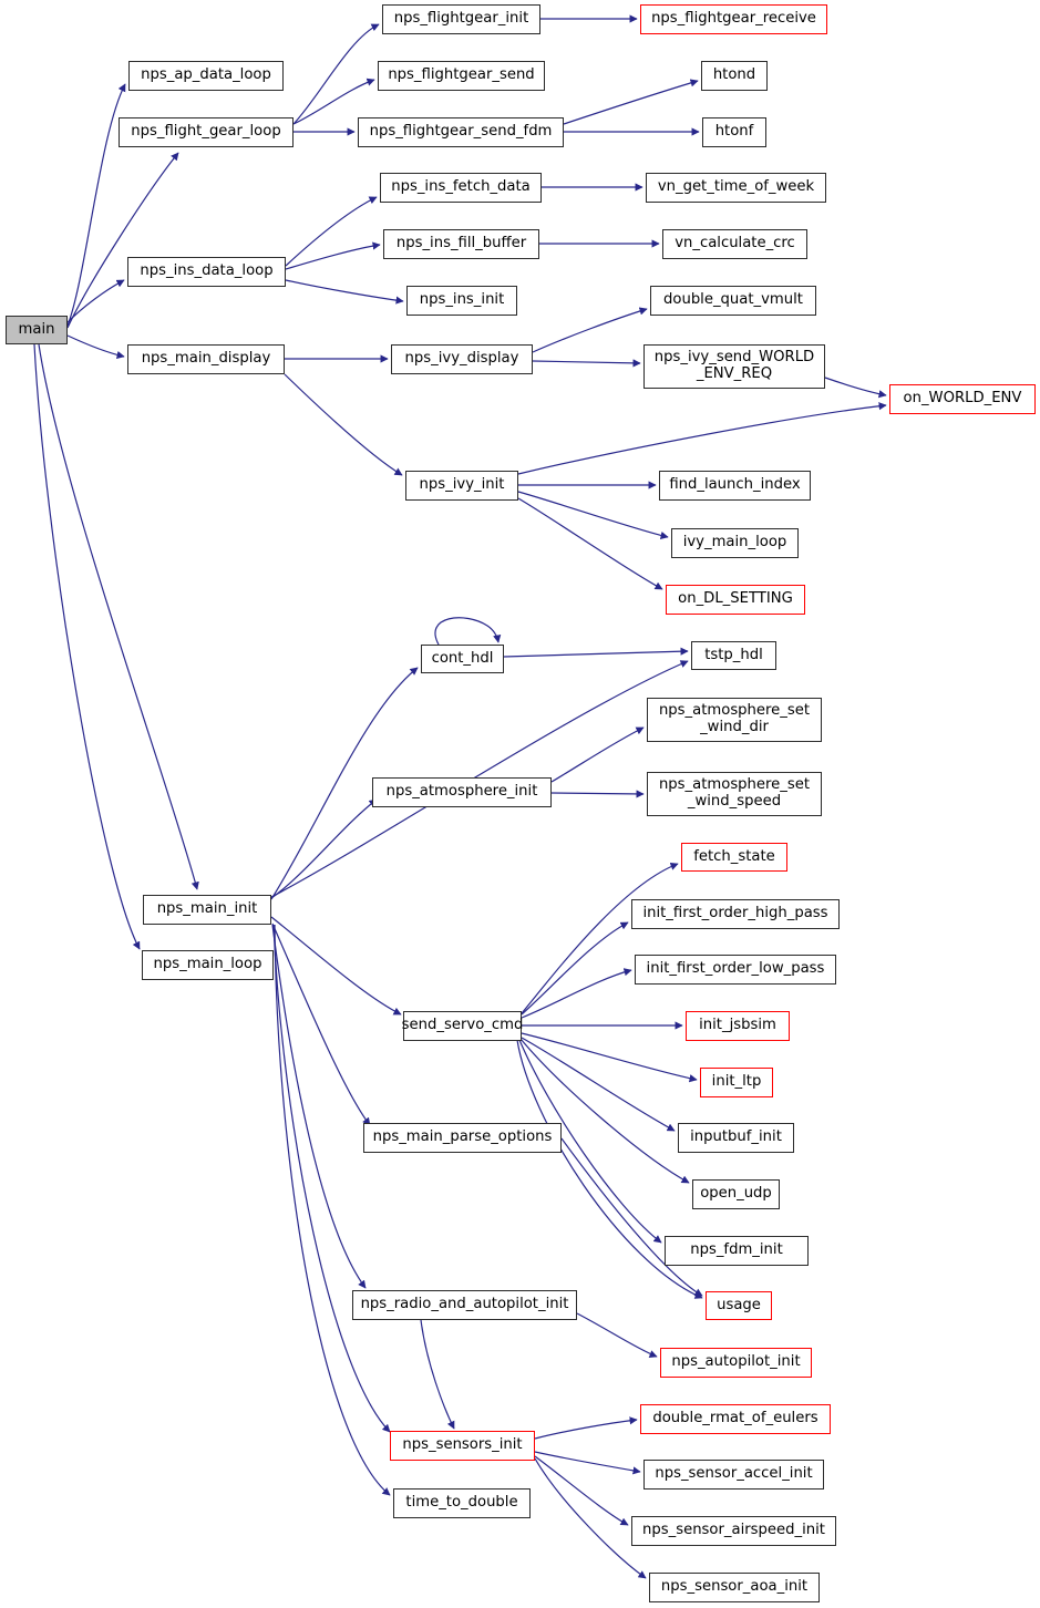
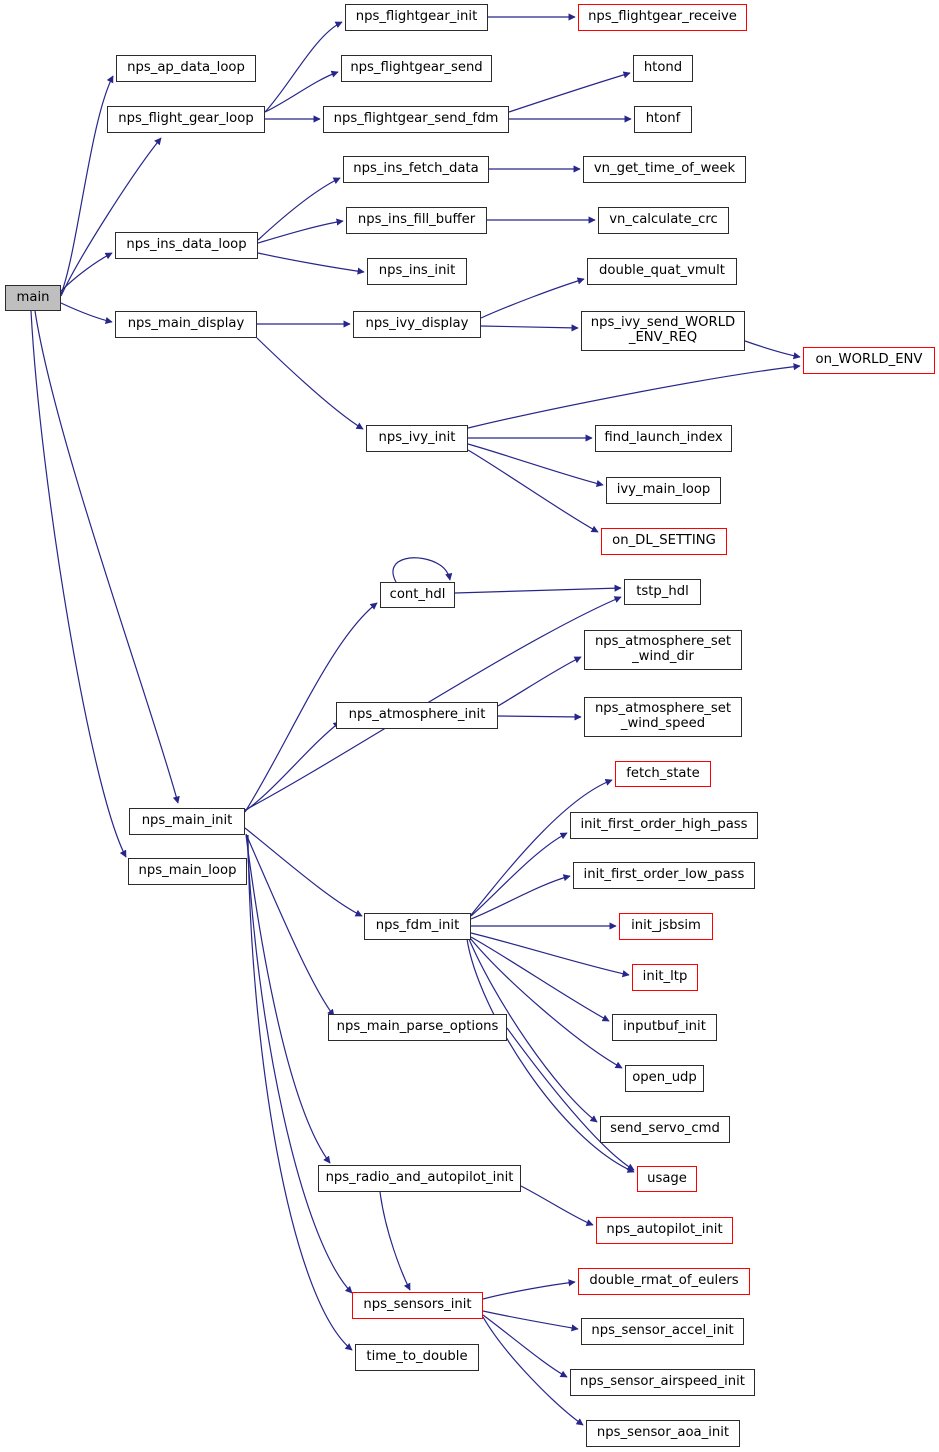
  main
  nps_ap_data_loop
  nps_flight_gear_loop
  nps_ins_data_loop
  nps_main_display
  nps_main_init
  nps_main_loop
  nps_flightgear_init
  nps_flightgear_send
  nps_flightgear_send_fdm
  nps_ins_fetch_data
  nps_ins_fill_buffer
  nps_ins_init
  nps_ivy_display
  nps_ivy_init
  cont_hdl
  nps_atmosphere_init
- send_servo_cmd
+ nps_fdm_init
  nps_main_parse_options
  nps_radio_and_autopilot_init
  nps_sensors_init
  time_to_double
  nps_flightgear_receive
  htond
  htonf
  vn_get_time_of_week
  vn_calculate_crc
  double_quat_vmult
  nps_ivy_send_WORLD
  _ENV_REQ
  on_WORLD_ENV
  find_launch_index
  ivy_main_loop
  on_DL_SETTING
  tstp_hdl
  nps_atmosphere_set
  _wind_dir
  nps_atmosphere_set
  _wind_speed
  fetch_state
  init_first_order_high_pass
  init_first_order_low_pass
  init_jsbsim
  init_ltp
  inputbuf_init
  open_udp
- nps_fdm_init
+ send_servo_cmd
  usage
  nps_autopilot_init
  double_rmat_of_eulers
  nps_sensor_accel_init
  nps_sensor_airspeed_init
  nps_sensor_aoa_init
